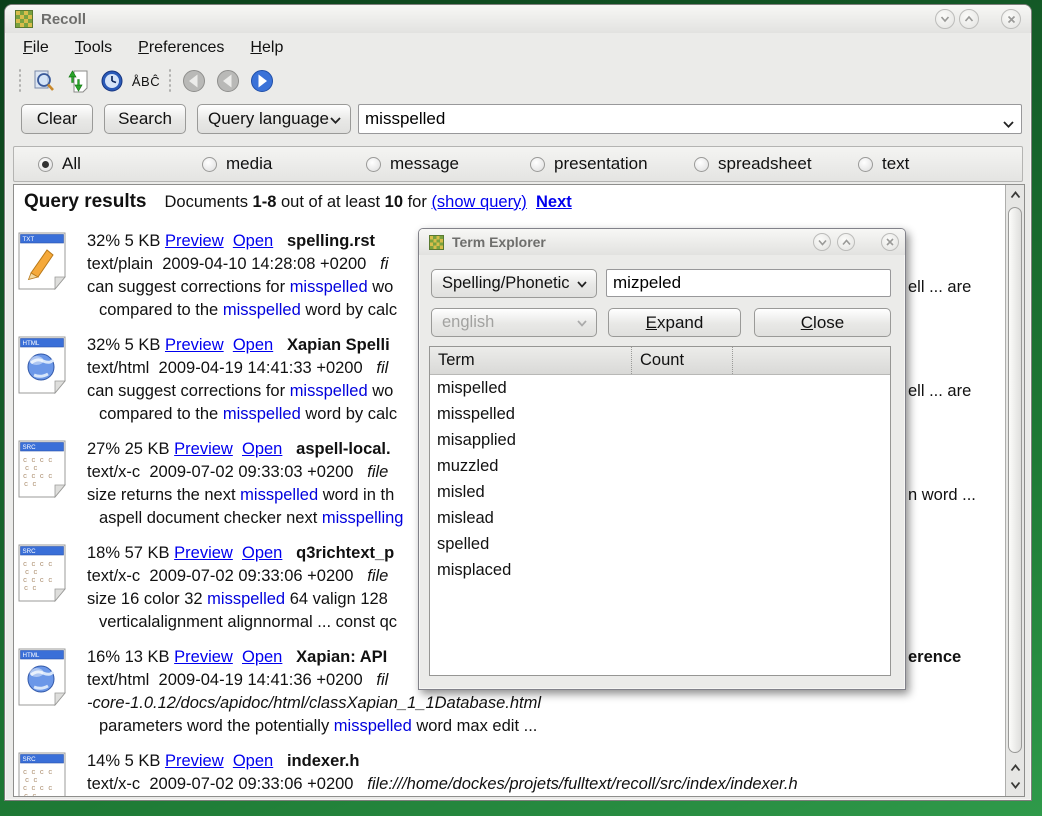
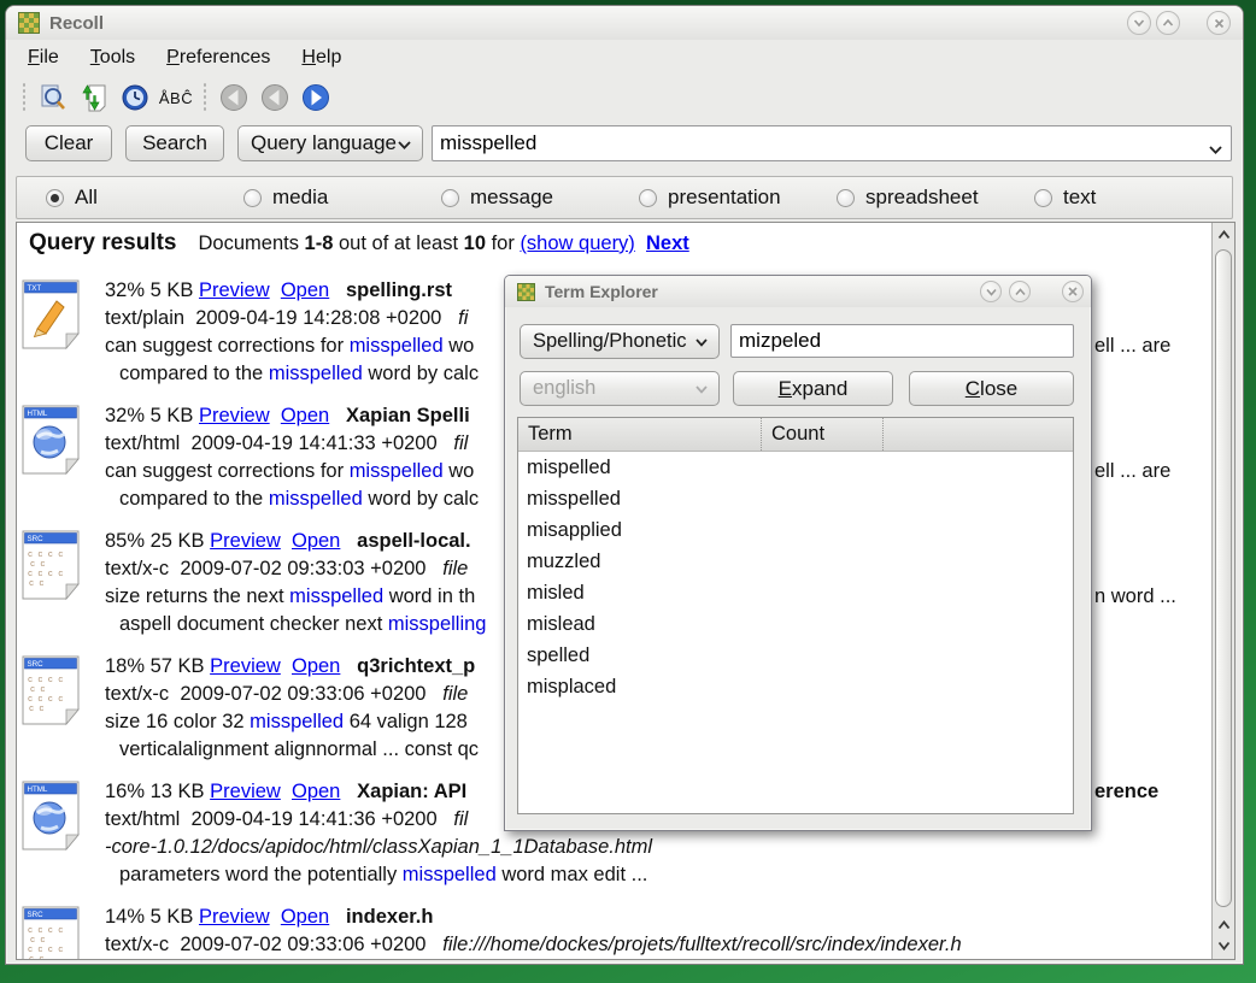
  Recoll
  File
  Tools
  Preferences
  Help
  ÅBĈ
  Clear
  Search
  Query language
  misspelled
  All
  media
  message
  presentation
  spreadsheet
  text
  Query results
  Documents 1-8 out of at least 10 for (show query) Next
  32% 5 KB Preview Open spelling.rst
- text/plain 2009-04-10 14:28:08 +0200 fi
+ text/plain 2009-04-19 14:28:08 +0200 fi
  can suggest corrections for misspelled wo
  compared to the misspelled word by calc
  ell ... are
  32% 5 KB Preview Open Xapian Spelli
  text/html 2009-04-19 14:41:33 +0200 fil
  can suggest corrections for misspelled wo
  compared to the misspelled word by calc
  ell ... are
  c c c c
  c c
  c c c c
  c c
- 27% 25 KB Preview Open aspell-local.
+ 85% 25 KB Preview Open aspell-local.
  text/x-c 2009-07-02 09:33:03 +0200 file
  size returns the next misspelled word in th
  aspell document checker next misspelling
  n word ...
  c c c c
  c c
  c c c c
  c c
  18% 57 KB Preview Open q3richtext_p
  text/x-c 2009-07-02 09:33:06 +0200 file
  size 16 color 32 misspelled 64 valign 128
  verticalalignment alignnormal ... const qc
  16% 13 KB Preview Open Xapian: API
  text/html 2009-04-19 14:41:36 +0200 fil
  -core-1.0.12/docs/apidoc/html/classXapian_1_1Database.html
  parameters word the potentially misspelled word max edit ...
  erence
  c c c c
  c c
  c c c c
  14% 5 KB Preview Open indexer.h
  text/x-c 2009-07-02 09:33:06 +0200 file:///home/dockes/projets/fulltext/recoll/src/index/indexer.h
  Term Explorer
  Spelling/Phonetic
  mizpeled
  english
  E
  xpand
  C
  lose
  Term
  Count
  mispelled
  misspelled
  misapplied
  muzzled
  misled
  mislead
  spelled
  misplaced
